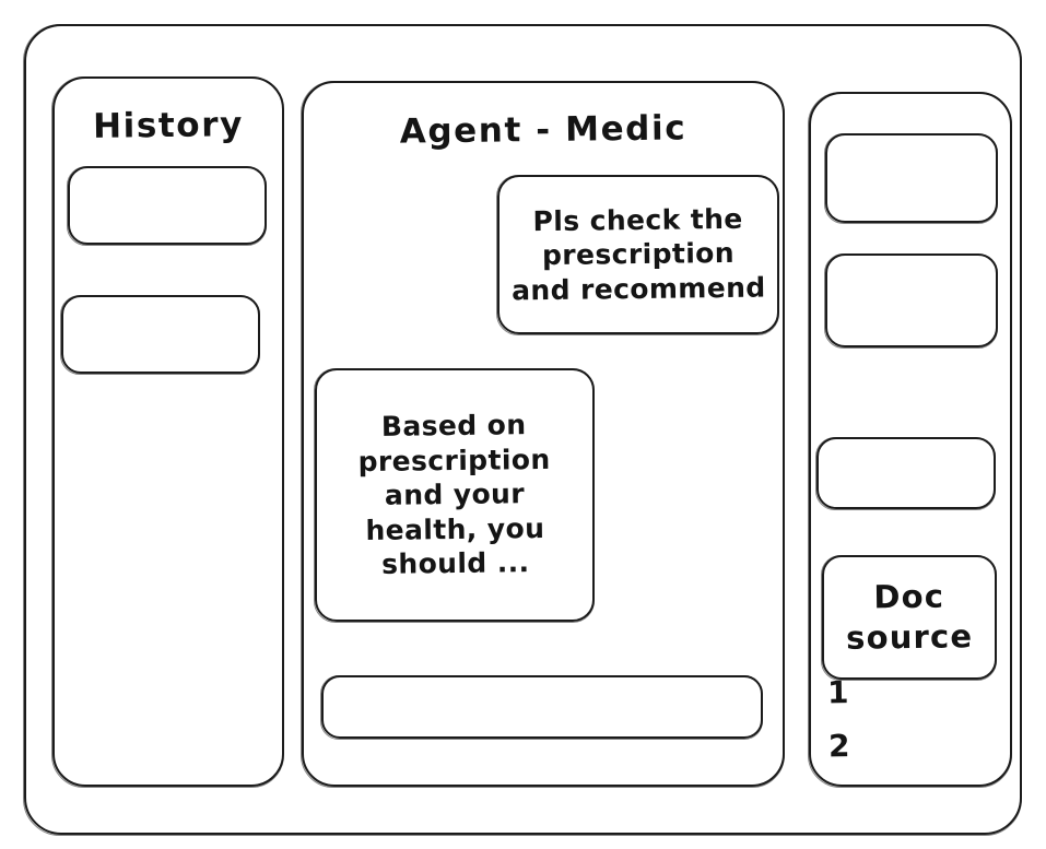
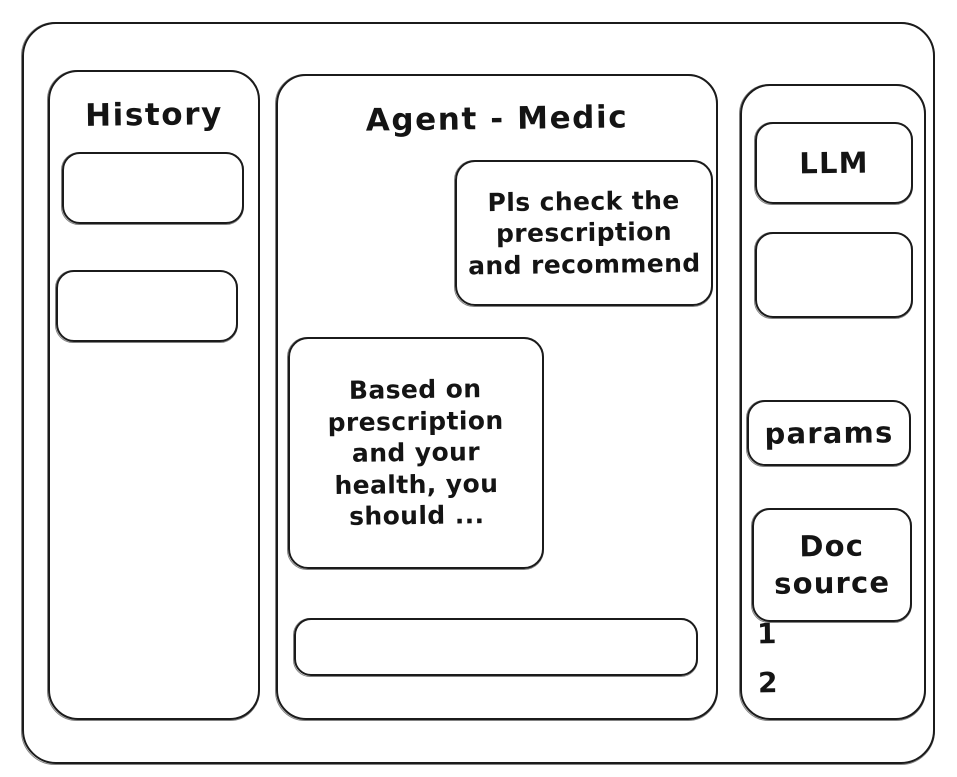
  History
  Agent - Medic
  Pls check the
  prescription
  and recommend
  Based on
  prescription
  and your
  health, you
  should ...
+ LLM
+ params
  Doc
  source
  1
  2
